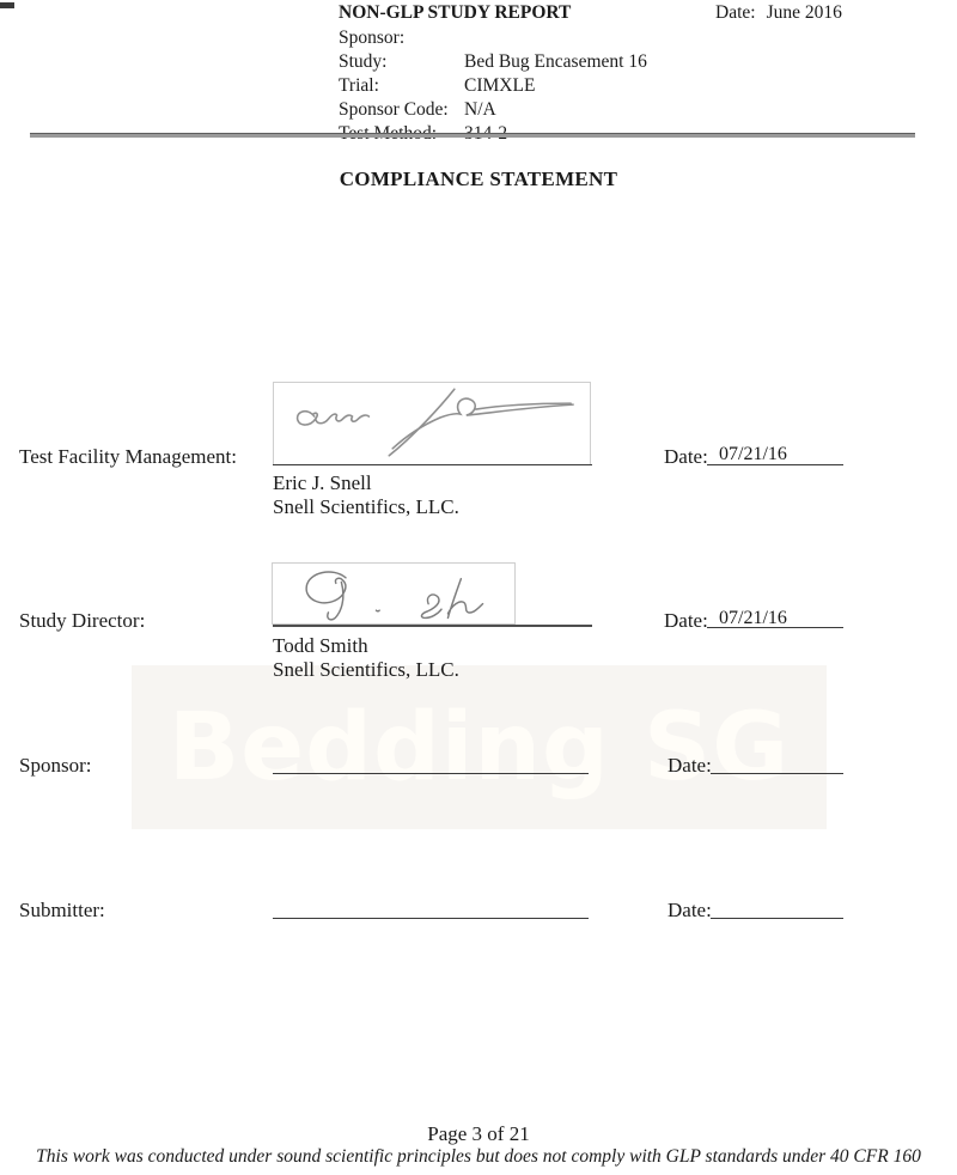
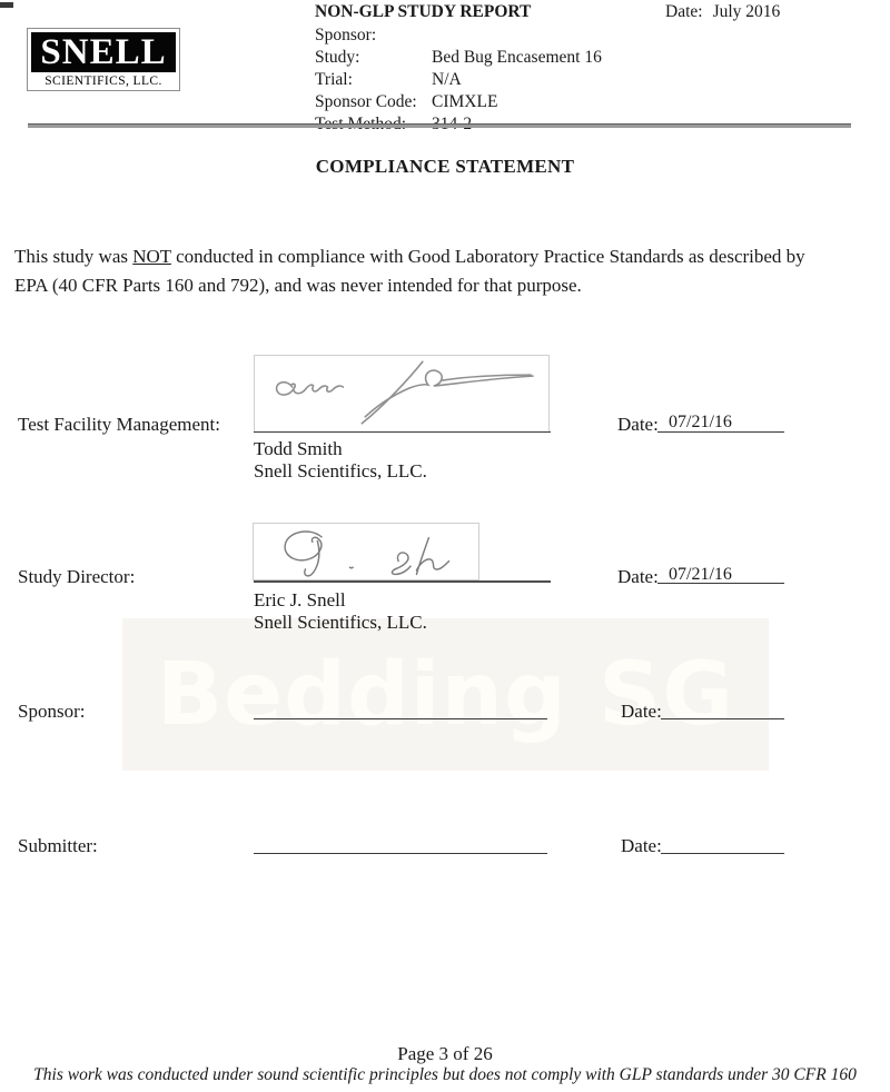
  Bedding SG
+ SNELL
+ SCIENTIFICS, LLC.
  NON-GLP STUDY REPORT
  Sponsor:
  Study:
  Bed Bug Encasement 16
  Trial:
- CIMXLE
+ N/A
  Sponsor Code:
- N/A
+ CIMXLE
- Date: June 2016
+ Date: July 2016
  COMPLIANCE STATEMENT
+ This study was NOT conducted in compliance with Good Laboratory Practice Standards as described by EPA (40 CFR Parts 160 and 792), and was never intended for that purpose.
  Test Facility Management:
  Date:
  07/21/16
- Eric J. Snell
+ Todd Smith
  Snell Scientifics, LLC.
  Study Director:
  Date:
  07/21/16
- Todd Smith
+ Eric J. Snell
  Snell Scientifics, LLC.
  Sponsor:
  Date:
  Submitter:
  Date:
- Page 3 of 21
+ Page 3 of 26
- This work was conducted under sound scientific principles but does not comply with GLP standards under 40 CFR 160
+ This work was conducted under sound scientific principles but does not comply with GLP standards under 30 CFR 160
